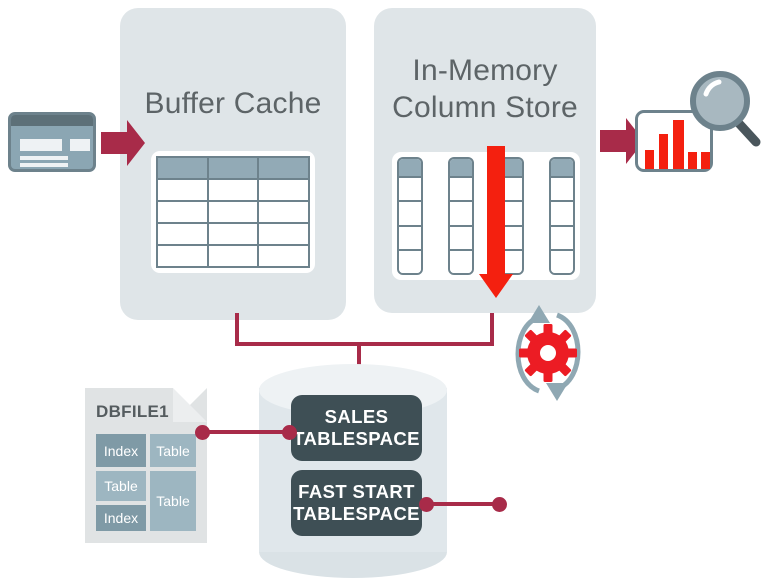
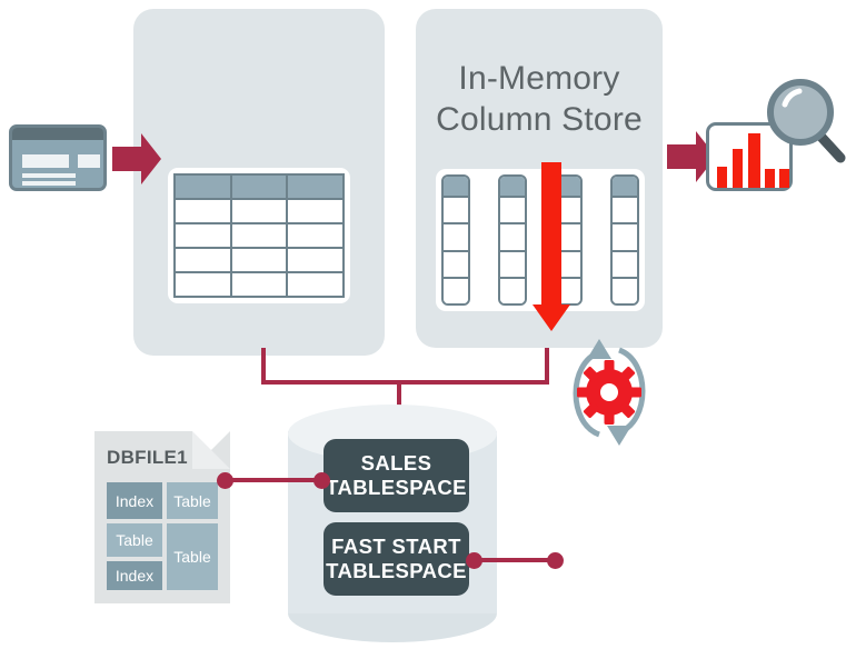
- Buffer Cache
  In-Memory
  Column Store
  SALES
  TABLESPACE
  FAST START
  TABLESPACE
  DBFILE1
  Index
  Table
  Table
  Table
  Index
